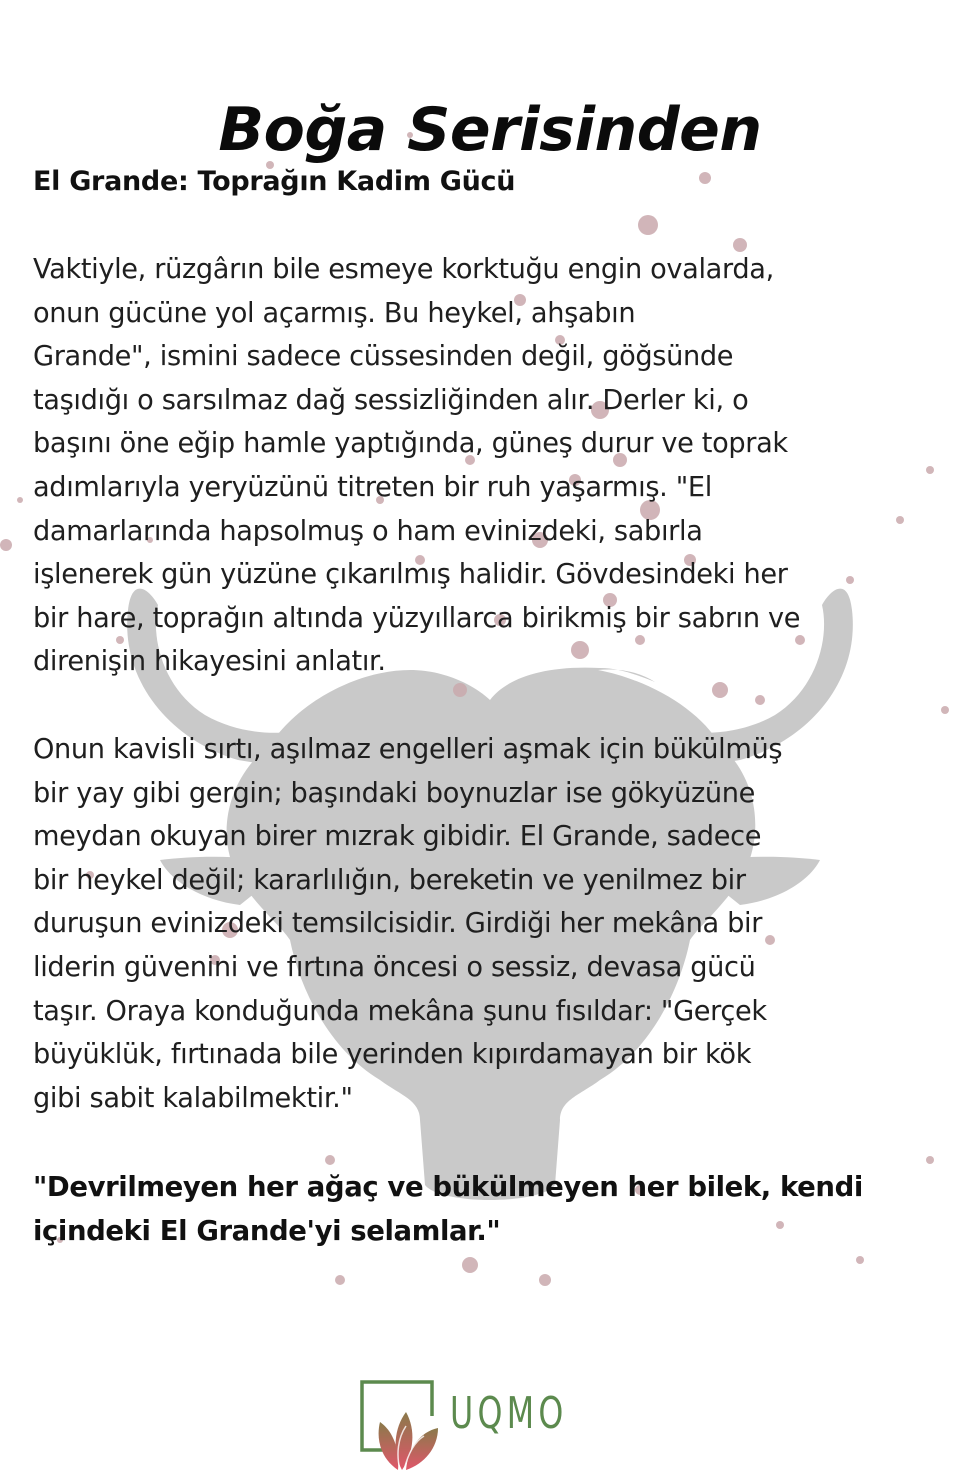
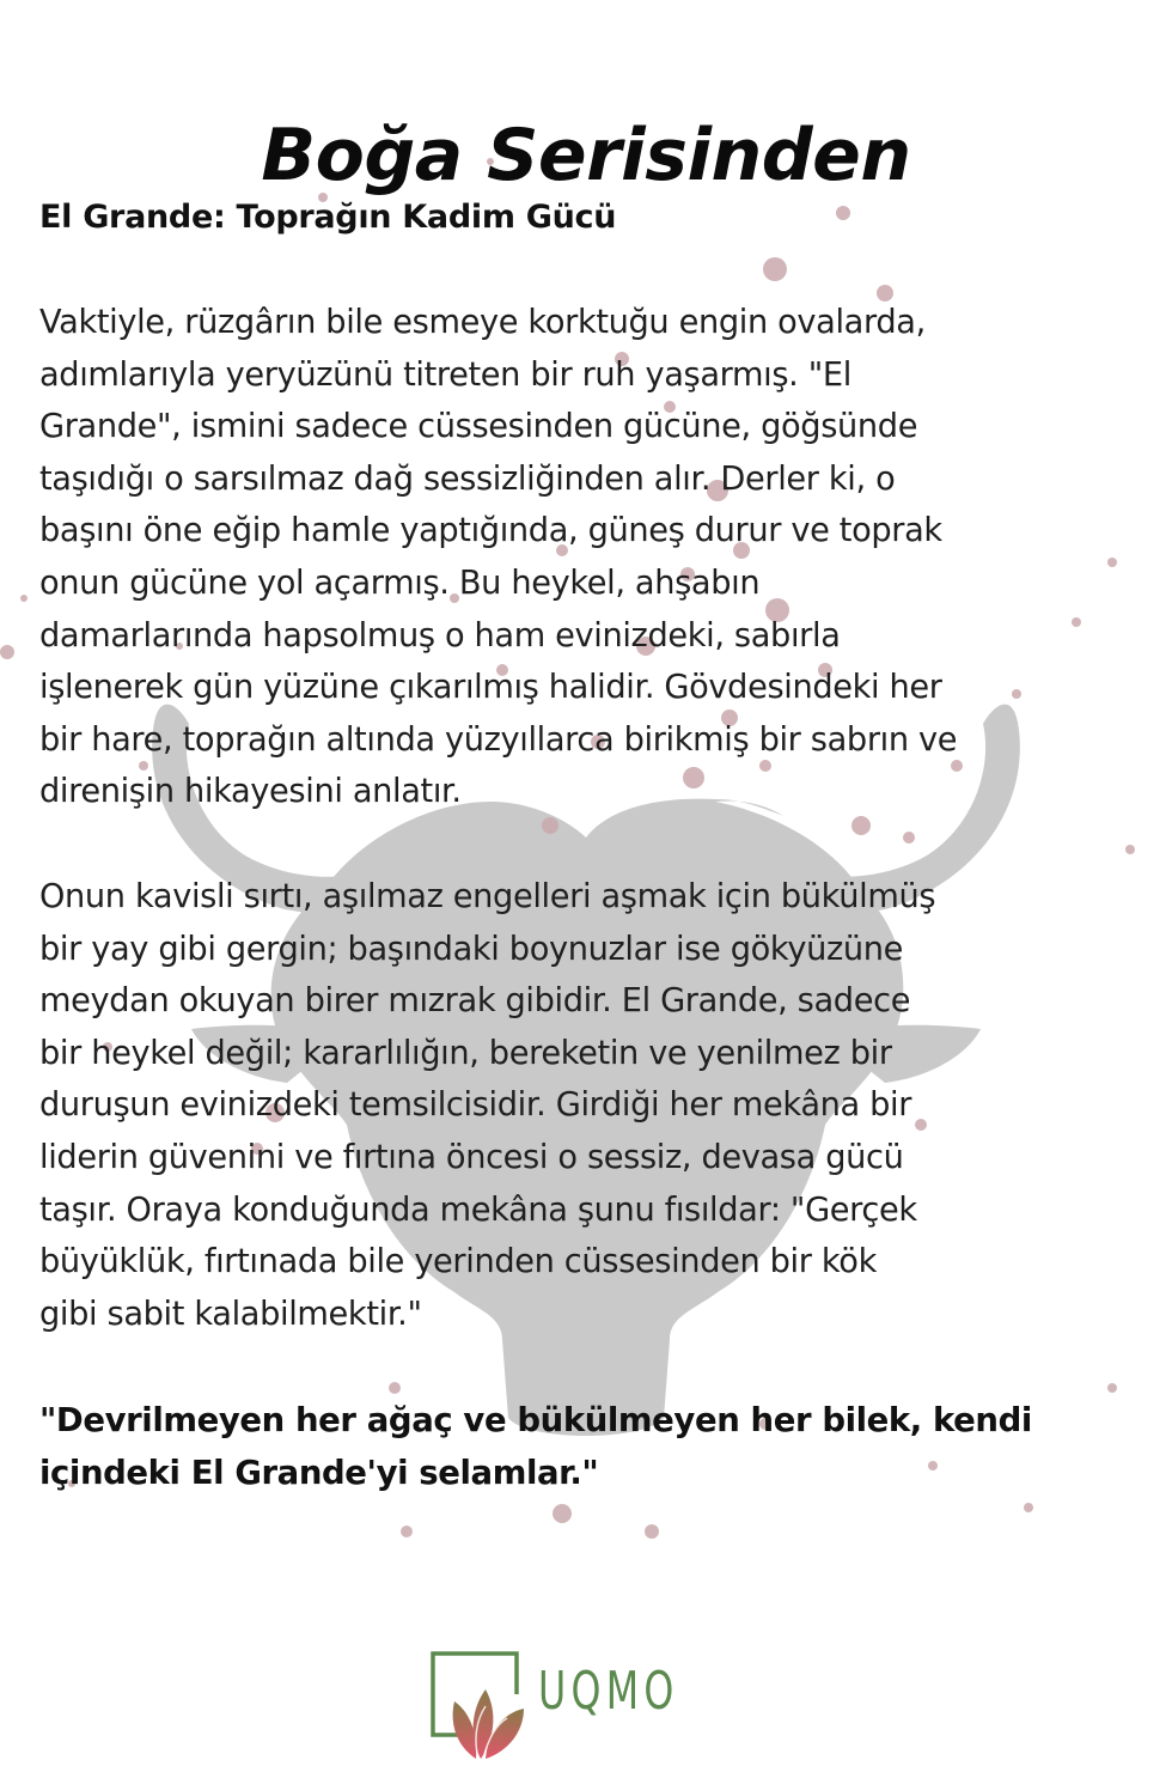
  Boğa Serisinden
  El Grande: Toprağın Kadim Gücü
  Vaktiyle, rüzgârın bile esmeye korktuğu engin ovalarda,
- onun gücüne yol açarmış. Bu heykel, ahşabın
+ adımlarıyla yeryüzünü titreten bir ruh yaşarmış. "El
- Grande", ismini sadece cüssesinden değil, göğsünde
+ Grande", ismini sadece cüssesinden gücüne, göğsünde
  taşıdığı o sarsılmaz dağ sessizliğinden alır. Derler ki, o
  başını öne eğip hamle yaptığında, güneş durur ve toprak
- adımlarıyla yeryüzünü titreten bir ruh yaşarmış. "El
+ onun gücüne yol açarmış. Bu heykel, ahşabın
  damarlarında hapsolmuş o ham evinizdeki, sabırla
  işlenerek gün yüzüne çıkarılmış halidir. Gövdesindeki her
  bir hare, toprağın altında yüzyıllarca birikmiş bir sabrın ve
  direnişin hikayesini anlatır.
  Onun kavisli sırtı, aşılmaz engelleri aşmak için bükülmüş
  bir yay gibi gergin; başındaki boynuzlar ise gökyüzüne
  meydan okuyan birer mızrak gibidir. El Grande, sadece
  bir heykel değil; kararlılığın, bereketin ve yenilmez bir
  duruşun evinizdeki temsilcisidir. Girdiği her mekâna bir
  liderin güvenini ve fırtına öncesi o sessiz, devasa gücü
  taşır. Oraya konduğunda mekâna şunu fısıldar: "Gerçek
- büyüklük, fırtınada bile yerinden kıpırdamayan bir kök
+ büyüklük, fırtınada bile yerinden cüssesinden bir kök
  gibi sabit kalabilmektir."
  "Devrilmeyen her ağaç ve bükülmeyen her bilek, kendi
  içindeki El Grande'yi selamlar."
  UQMO
